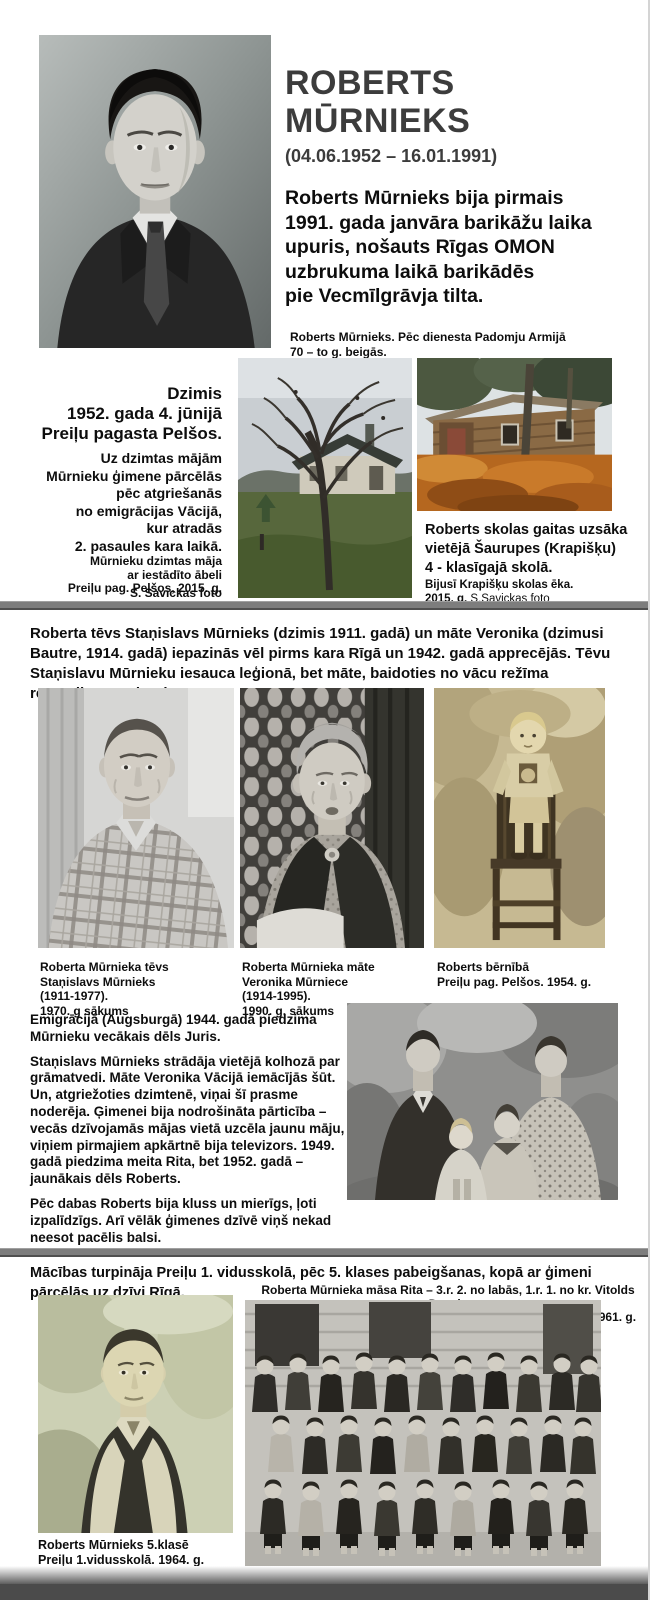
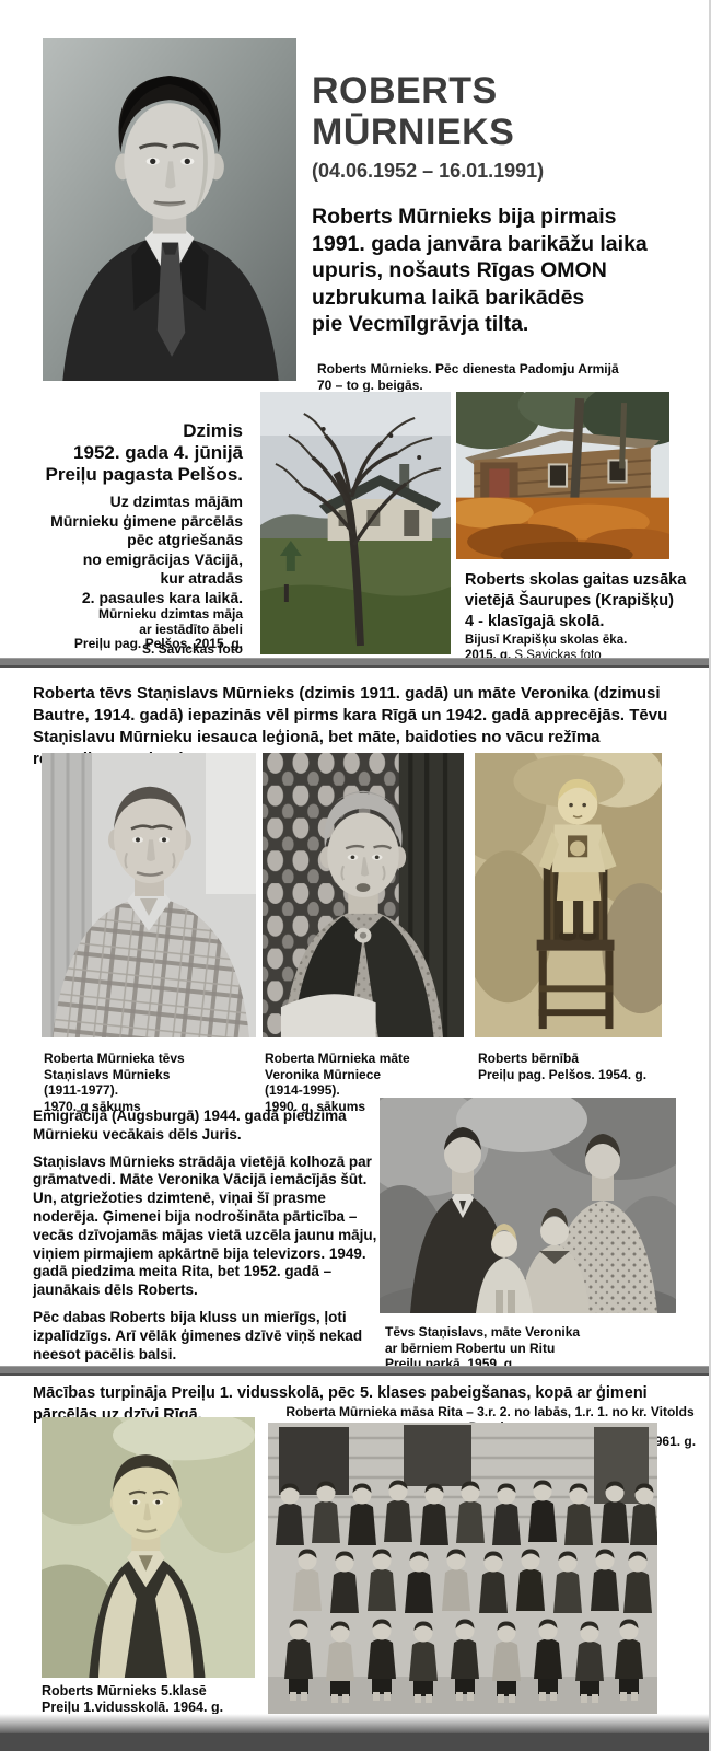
  ROBERTS
  MŪRNIEKS
  (04.06.1952 – 16.01.1991)
  Roberts Mūrnieks bija pirmais
  1991. gada janvāra barikāžu laika
  upuris, nošauts Rīgas OMON
  uzbrukuma laikā barikādēs
  pie Vecmīlgrāvja tilta.
  Roberts Mūrnieks. Pēc dienesta Padomju Armijā
  70 – to g. beigās.
  Dzimis
  1952. gada 4. jūnijā
  Preiļu pagasta Pelšos.
  Uz dzimtas mājām
  Mūrnieku ģimene pārcēlās
  pēc atgriešanās
  no emigrācijas Vācijā,
  kur atradās
  2. pasaules kara laikā.
  Mūrnieku dzimtas māja
  ar iestādīto ābeli
  Preiļu pag. Pelšos, 2015. g.
  S. Savickas foto
  Roberts skolas gaitas uzsāka
  vietējā Šaurupes (Krapišķu)
  4 - klasīgajā skolā.
  Bijusī Krapišķu skolas ēka.
  2015. g. S.Savickas foto
  Roberta tēvs Staņislavs Mūrnieks (dzimis 1911. gadā) un māte Veronika (dzimusi Bautre, 1914. gadā) iepazinās vēl pirms kara Rīgā un 1942. gadā apprecējās. Tēvu Staņislavu Mūrnieku iesauca leģionā, bet māte, baidoties no vācu režīma r
  Roberta Mūrnieka tēvs
  Staņislavs Mūrnieks
  (1911-1977).
  1970. g sākums
  Roberta Mūrnieka māte
  Veronika Mūrniece
  (1914-1995).
  1990. g. sākums
  Roberts bērnībā
  Preiļu pag. Pelšos. 1954. g.
  Emigrācijā (Augsburgā) 1944. gadā piedzima Mūrnieku vecākais dēls Juris.
  Staņislavs Mūrnieks strādāja vietējā kolhozā par grāmatvedi. Māte Veronika Vācijā iemācījās šūt. Un, atgriežoties dzimtenē, viņai šī prasme noderēja. Ģimenei bija nodrošināta pārticība – vecās dzīvojamās mājas vietā uzcēla jaunu māju, viņiem pirmajiem apkārtnē bija televizors. 1949. gadā piedzima meita Rita, bet 1952. gadā – jaunākais dēls Roberts.
  Pēc dabas Roberts bija kluss un mierīgs, ļoti izpalīdzīgs. Arī vēlāk ģimenes dzīvē viņš nekad neesot pacēlis balsi.
+ Tēvs Staņislavs, māte Veronika
+ ar bērniem Robertu un Ritu
+ Preiļu parkā. 1959. g.
  Mācības turpināja Preiļu 1. vidusskolā, pēc 5. klases pabeigšanas, kopā ar ģimeni
  pārcēlās uz dzīvi Rīgā.
  Roberta Mūrnieka māsa Rita – 3.r. 2. no labās, 1.r. 1. no kr. Vitolds
  Roberts Mūrnieks 5.klasē
  Preiļu 1.vidusskolā. 1964. g.
